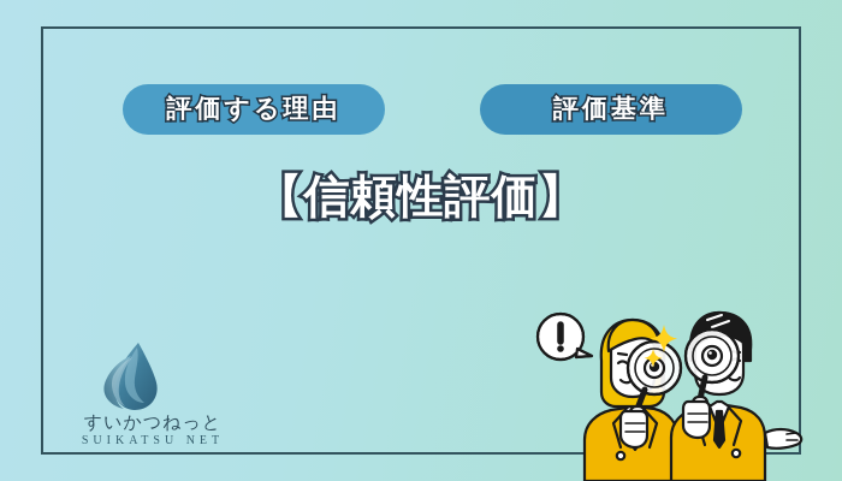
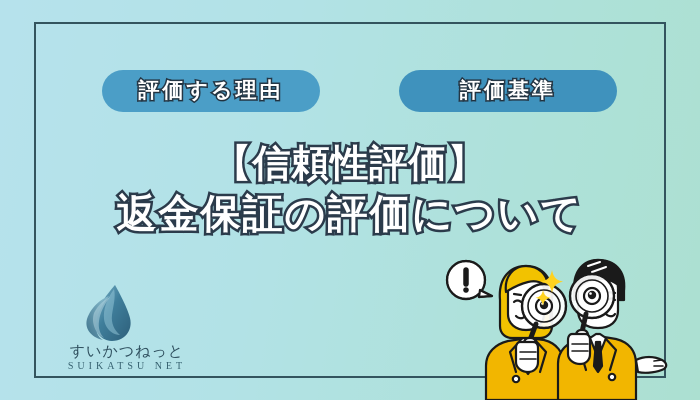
  評価する理由
  評価基準
  【信頼性評価】
+ 返金保証の評価について
  すいかつねっと
  SUIKATSU NET
